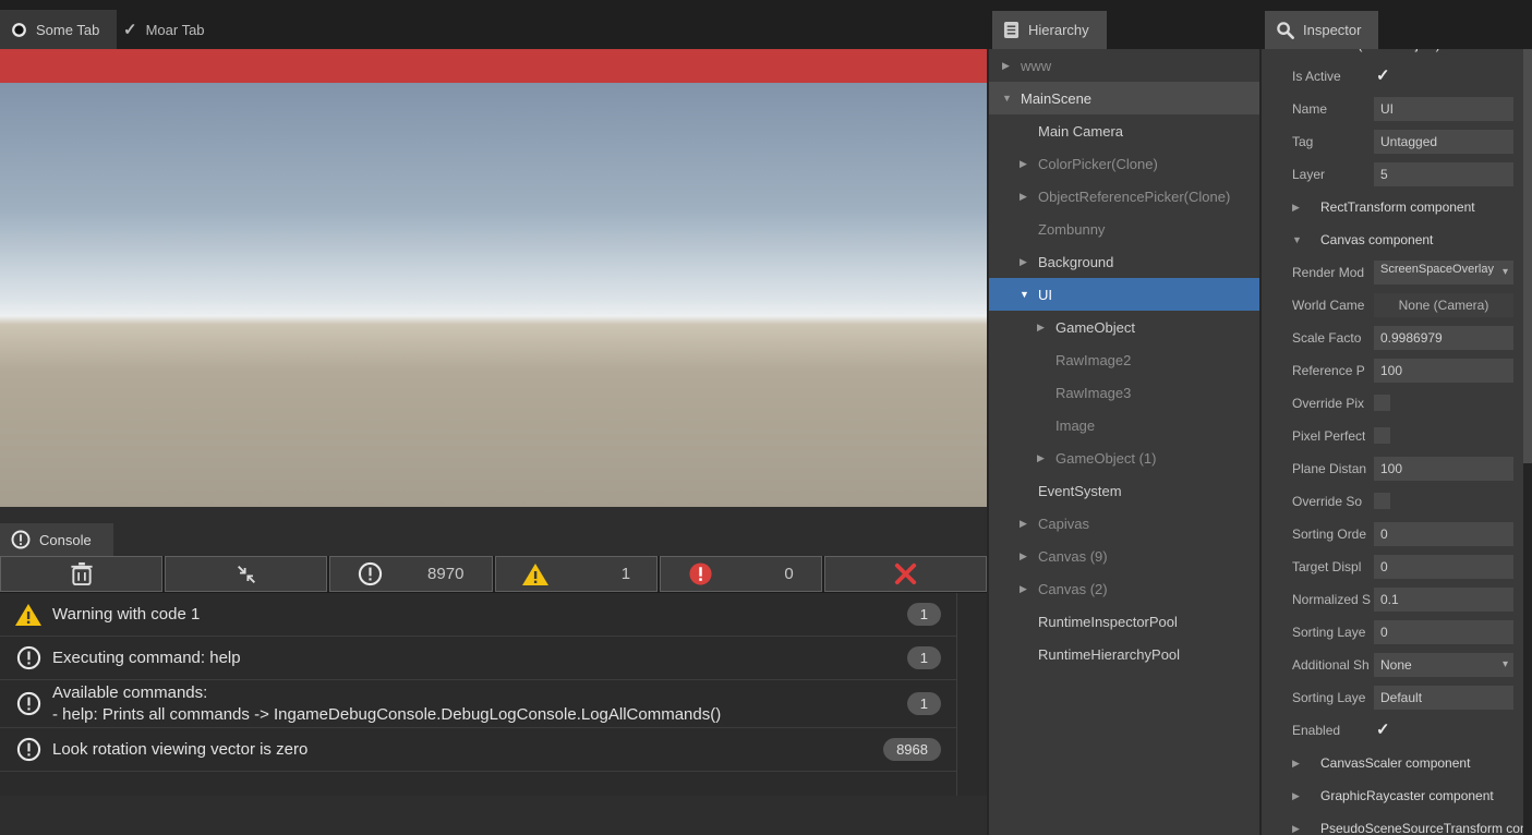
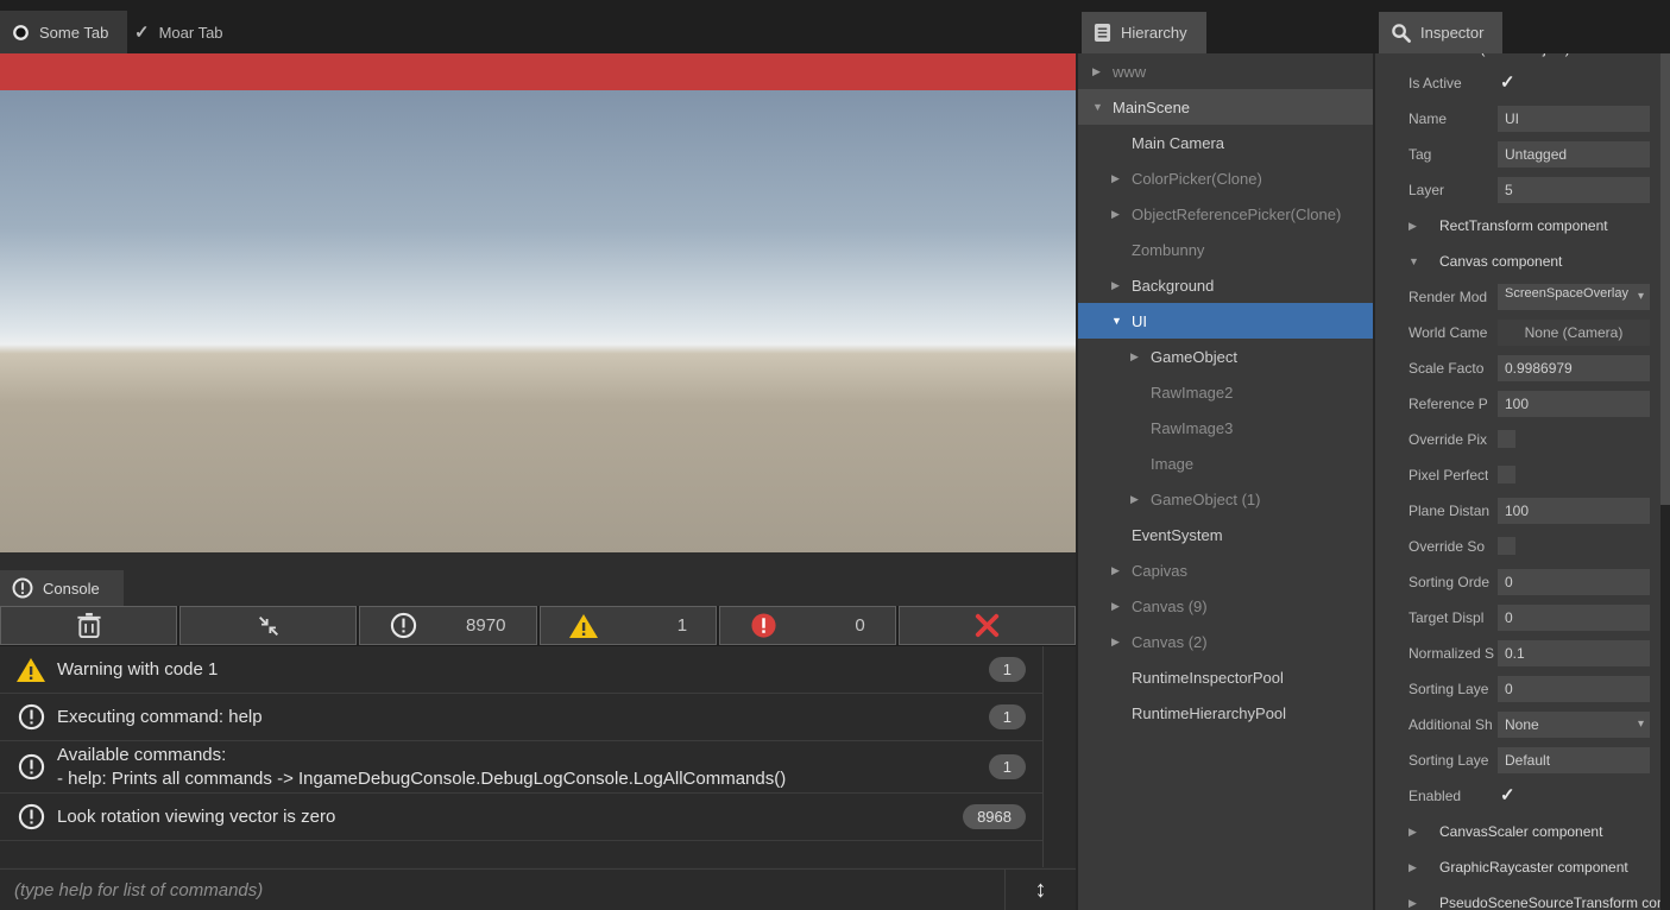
  Some Tab
  ✓
  Moar Tab
  Hierarchy
  Inspector
  Console
  8970
  1
  0
  Warning with code 1
  1
  Executing command: help
  1
  Available commands:
  - help: Prints all commands -> IngameDebugConsole.DebugLogConsole.LogAllCommands()
  1
  Look rotation viewing vector is zero
  8968
+ (type help for list of commands)
+ ↕
  ▶
  www
  ▼
  MainScene
  Main Camera
  ▶
  ColorPicker(Clone)
  ▶
  ObjectReferencePicker(Clone)
  Zombunny
  ▶
  Background
  ▼
  UI
  ▶
  GameObject
  RawImage2
  RawImage3
  Image
  ▶
  GameObject (1)
  EventSystem
  ▶
  Capivas
  ▶
  Canvas (9)
  ▶
  Canvas (2)
  RuntimeInspectorPool
  RuntimeHierarchyPool
  Is Active
  ✓
  Name
  UI
  Tag
  Untagged
  Layer
  5
  ▶
  RectTransform component
  ▼
  Canvas component
  Render Mod
  ScreenSpaceOverlay
  ▾
  World Came
  None (Camera)
  Scale Facto
  0.9986979
  Reference P
  100
  Override Pix
  Pixel Perfect
  Plane Distan
  100
  Override So
  Sorting Orde
  0
  Target Displ
  0
  Normalized S
  0.1
  Sorting Laye
  0
  Additional Sh
  None
  ▾
  Sorting Laye
  Default
  Enabled
  ✓
  ▶
  CanvasScaler component
  ▶
  GraphicRaycaster component
  ▶
  PseudoSceneSourceTransform co
